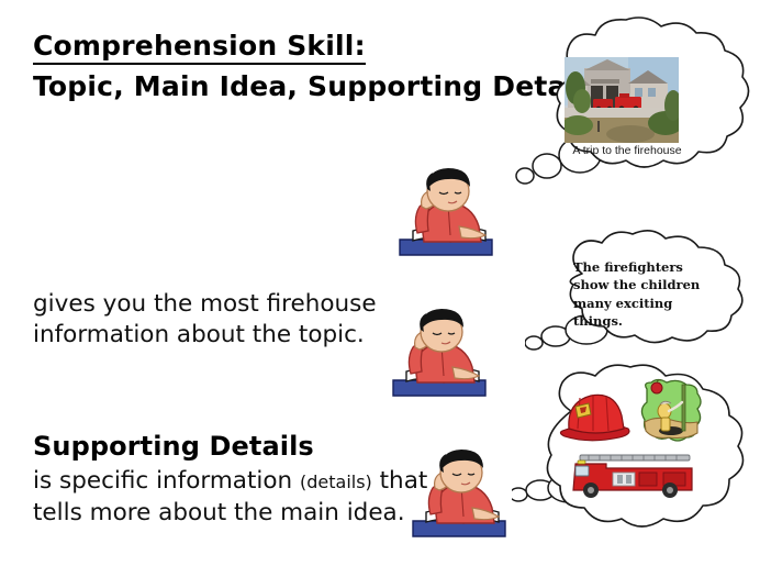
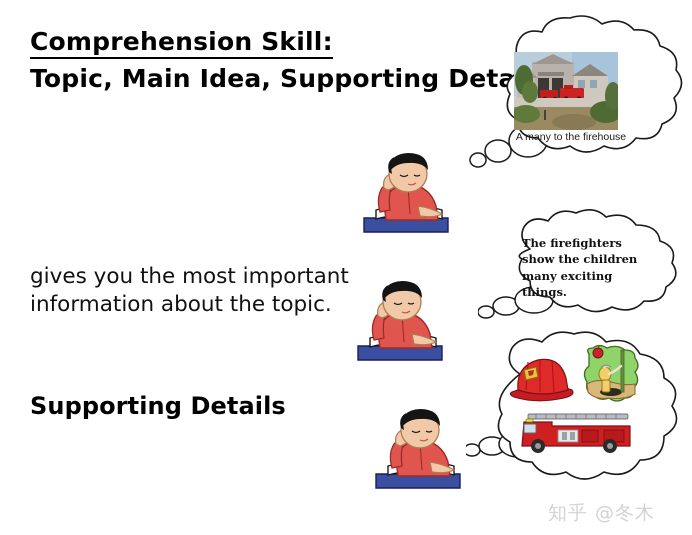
  Comprehension Skill:
  Topic, Main Idea, Supporting Det
- gives you the most firehouse
+ gives you the most important
  information about the topic.
  Supporting Details
- is specific information (details) that
- tells more about the main idea.
- A trip to the firehouse
+ A many to the firehouse
  The firefighters
  show the children
  many exciting
  things.
+ 知乎 @冬木
